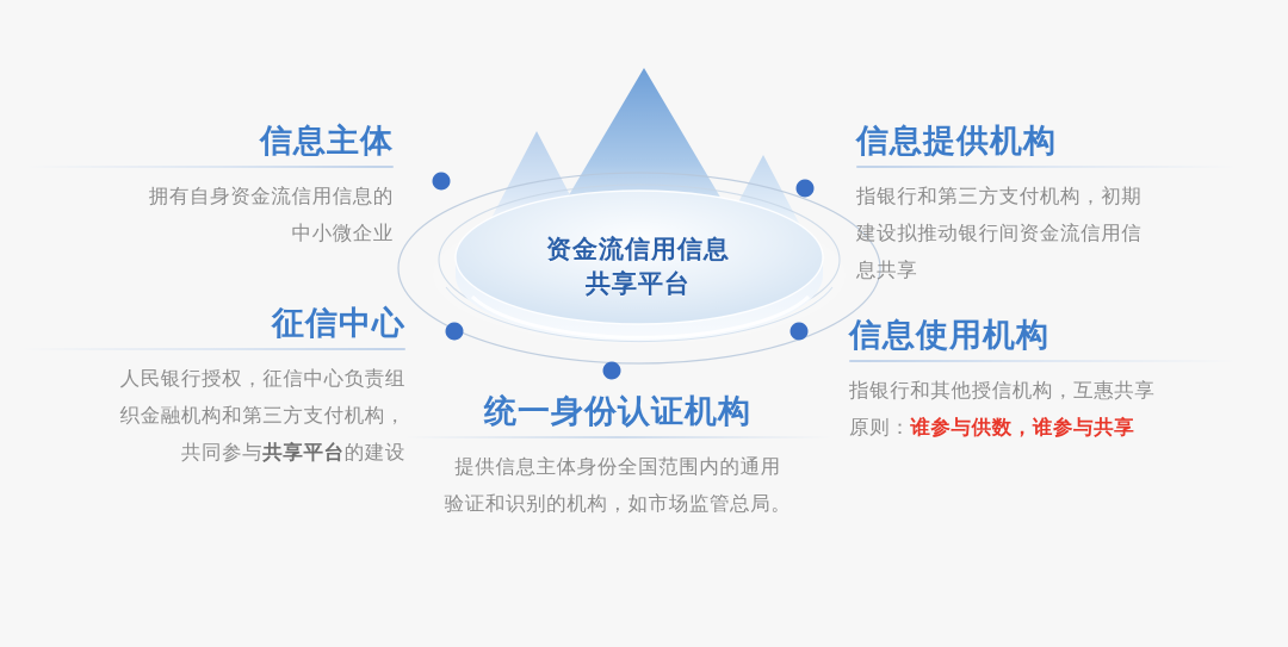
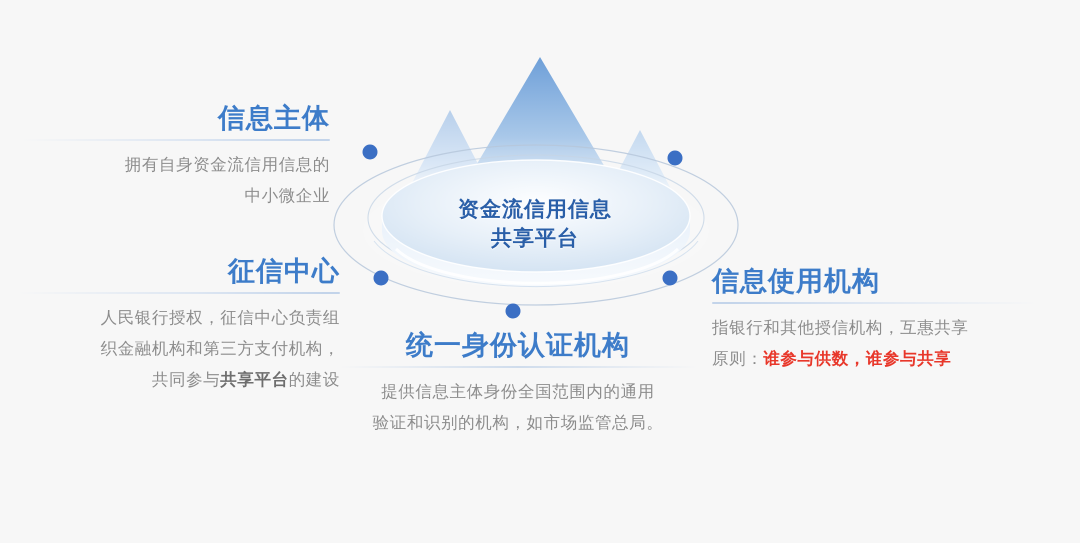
  资金流信用信息
  共享平台
  信息主体
  拥有自身资金流信用信息的
  中小微企业
  征信中心
  人民银行授权，征信中心负责组
  织金融机构和第三方支付机构，
  共同参与共享平台的建设
- 信息提供机构
- 指银行和第三方支付机构，初期
- 建设拟推动银行间资金流信用信
- 息共享
  信息使用机构
  指银行和其他授信机构，互惠共享
  原则：谁参与供数，谁参与共享
  统一身份认证机构
  提供信息主体身份全国范围内的通用
  验证和识别的机构，如市场监管总局。
